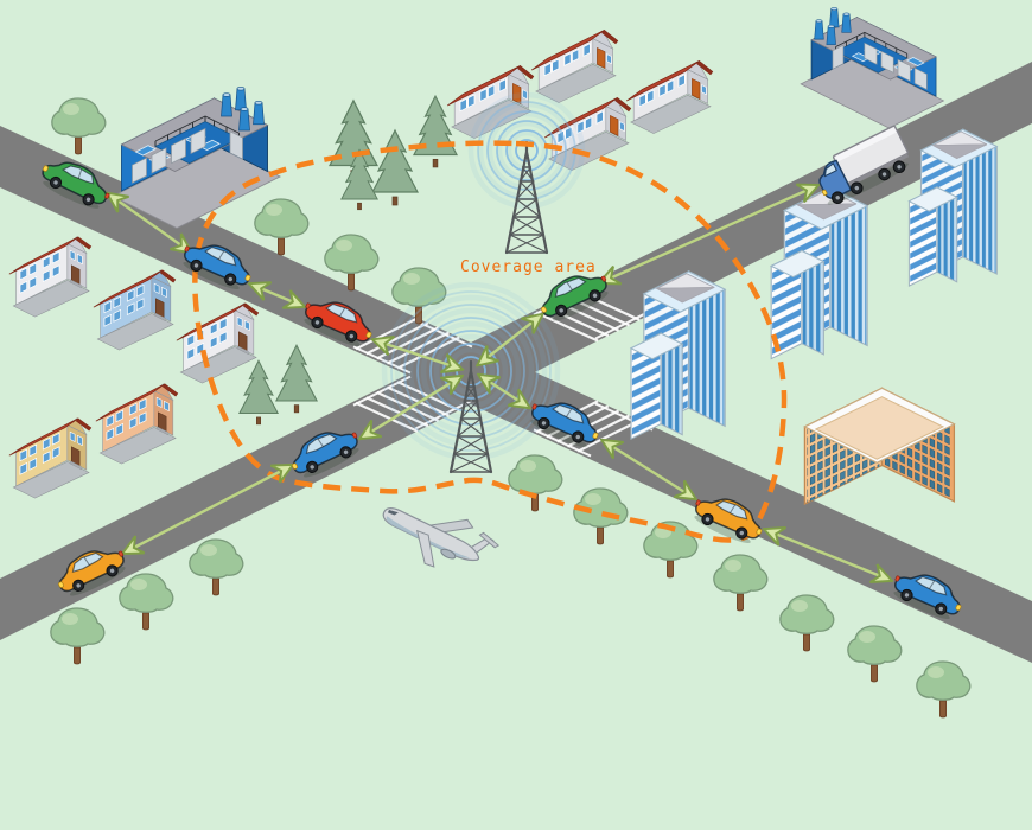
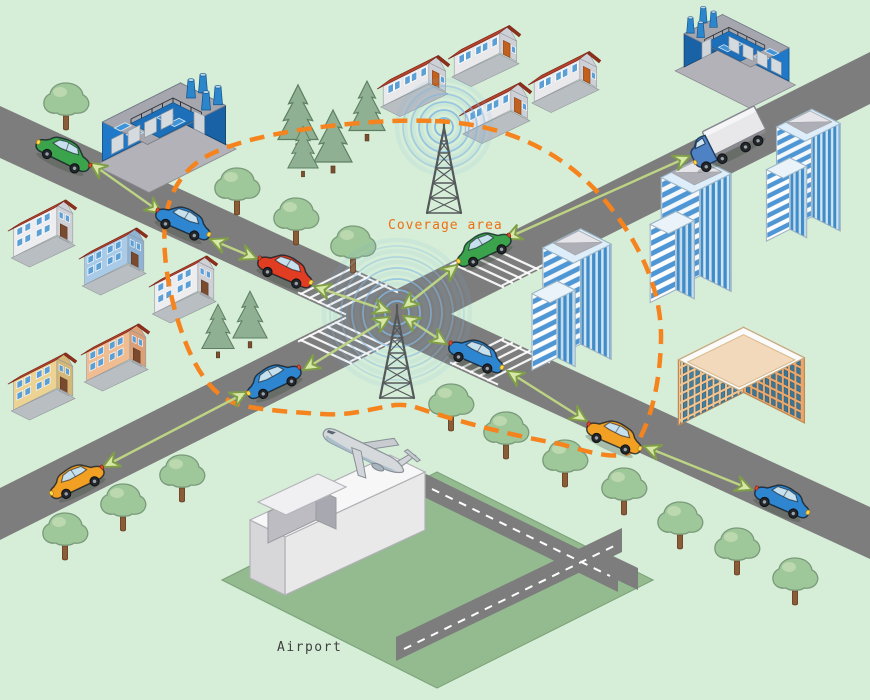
+ Airport
  Coverage area
